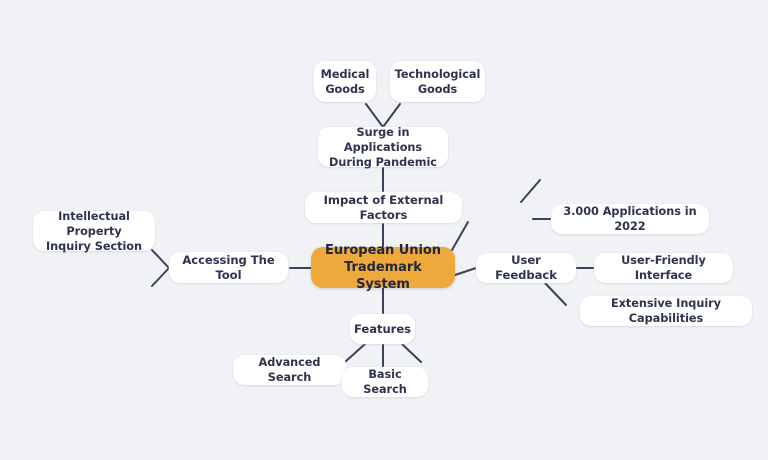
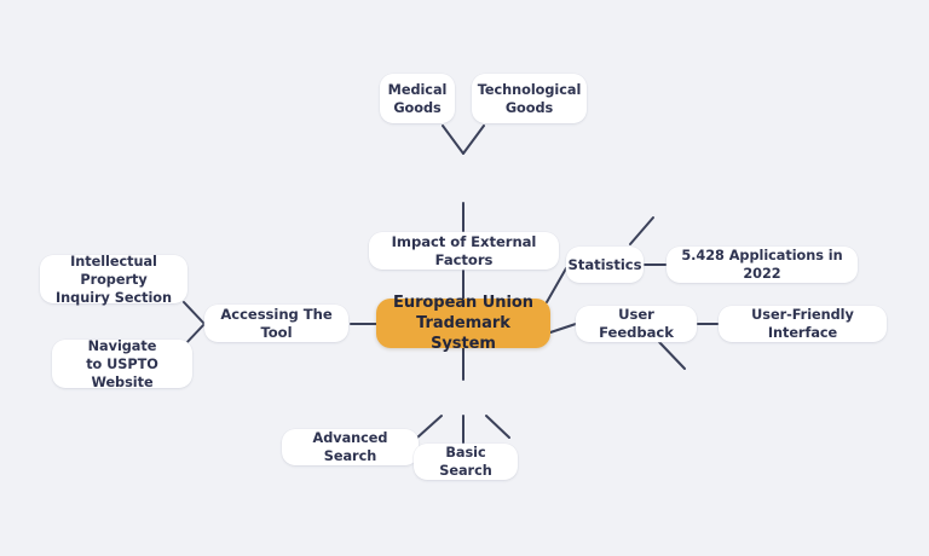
  European Union
  Trademark System
  Accessing The Tool
  Intellectual Property
  Inquiry Section
+ Navigate
+ to USPTO Website
  Impact of External Factors
- Surge in Applications
- During Pandemic
  Medical
  Goods
  Technological
  Goods
+ Statistics
- 3.000 Applications in 2022
+ 5.428 Applications in 2022
  User Feedback
  User-Friendly Interface
- Extensive Inquiry Capabilities
- Features
  Advanced Search
  Basic Search
